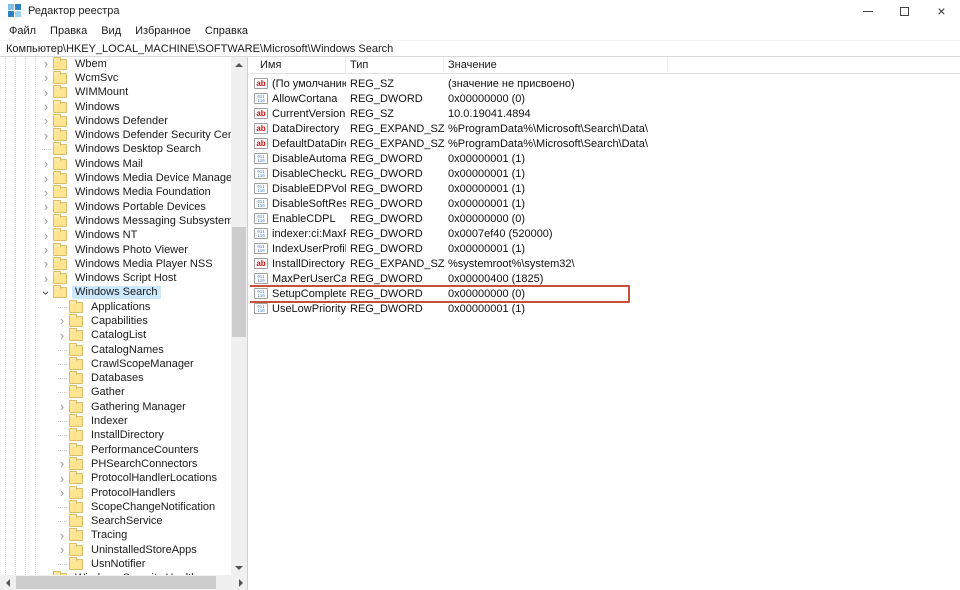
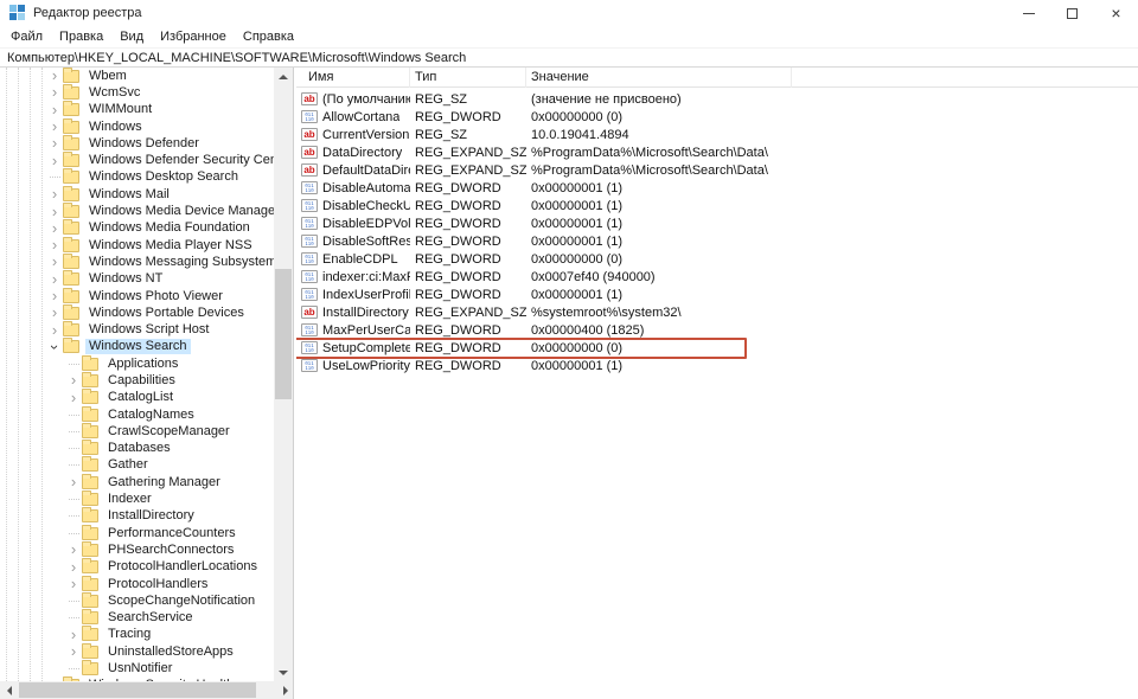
  Редактор реестра
  ×
  Файл
  Правка
  Вид
  Избранное
  Справка
  Компьютер\HKEY_LOCAL_MACHINE\SOFTWARE\Microsoft\Windows Search
  Wbem
  WcmSvc
  WIMMount
  Windows
  Windows Defender
  Windows Defender Security Ce
  Windows Desktop Search
  Windows Mail
  Windows Media Device Manage
  Windows Media Foundation
- Windows Portable Devices
+ Windows Media Player NSS
  Windows Messaging Subsystem
  Windows NT
  Windows Photo Viewer
- Windows Media Player NSS
+ Windows Portable Devices
  Windows Script Host
  Windows Search
  Applications
  Capabilities
  CatalogList
  CatalogNames
  CrawlScopeManager
  Databases
  Gather
  Gathering Manager
  Indexer
  InstallDirectory
  PerformanceCounters
  PHSearchConnectors
  ProtocolHandlerLocations
  ProtocolHandlers
  ScopeChangeNotification
  SearchService
  Tracing
  UninstalledStoreApps
  UsnNotifier
  Имя
  Тип
  Значение
  (По умолчанию
  REG_SZ
  (значение не присвоено)
  AllowCortana
  REG_DWORD
  0x00000000 (0)
  CurrentVersion
  REG_SZ
  10.0.19041.4894
  DataDirectory
  REG_EXPAND_SZ
  %ProgramData%\Microsoft\Search\Data\
  DefaultDataDir
  REG_EXPAND_SZ
  %ProgramData%\Microsoft\Search\Data\
  DisableAutoma
  REG_DWORD
  0x00000001 (1)
  DisableCheckU
  REG_DWORD
  0x00000001 (1)
  DisableEDPVol
  REG_DWORD
  0x00000001 (1)
  DisableSoftRes
  REG_DWORD
  0x00000001 (1)
  EnableCDPL
  REG_DWORD
  0x00000000 (0)
  indexer:ci:Max
  REG_DWORD
- 0x0007ef40 (520000)
+ 0x0007ef40 (940000)
  IndexUserProfil
  REG_DWORD
  0x00000001 (1)
  InstallDirectory
  REG_EXPAND_SZ
  %systemroot%\system32\
  MaxPerUserCa
  REG_DWORD
  0x00000400 (1825)
  SetupComplete
  REG_DWORD
  0x00000000 (0)
  UseLowPriority
  REG_DWORD
  0x00000001 (1)
